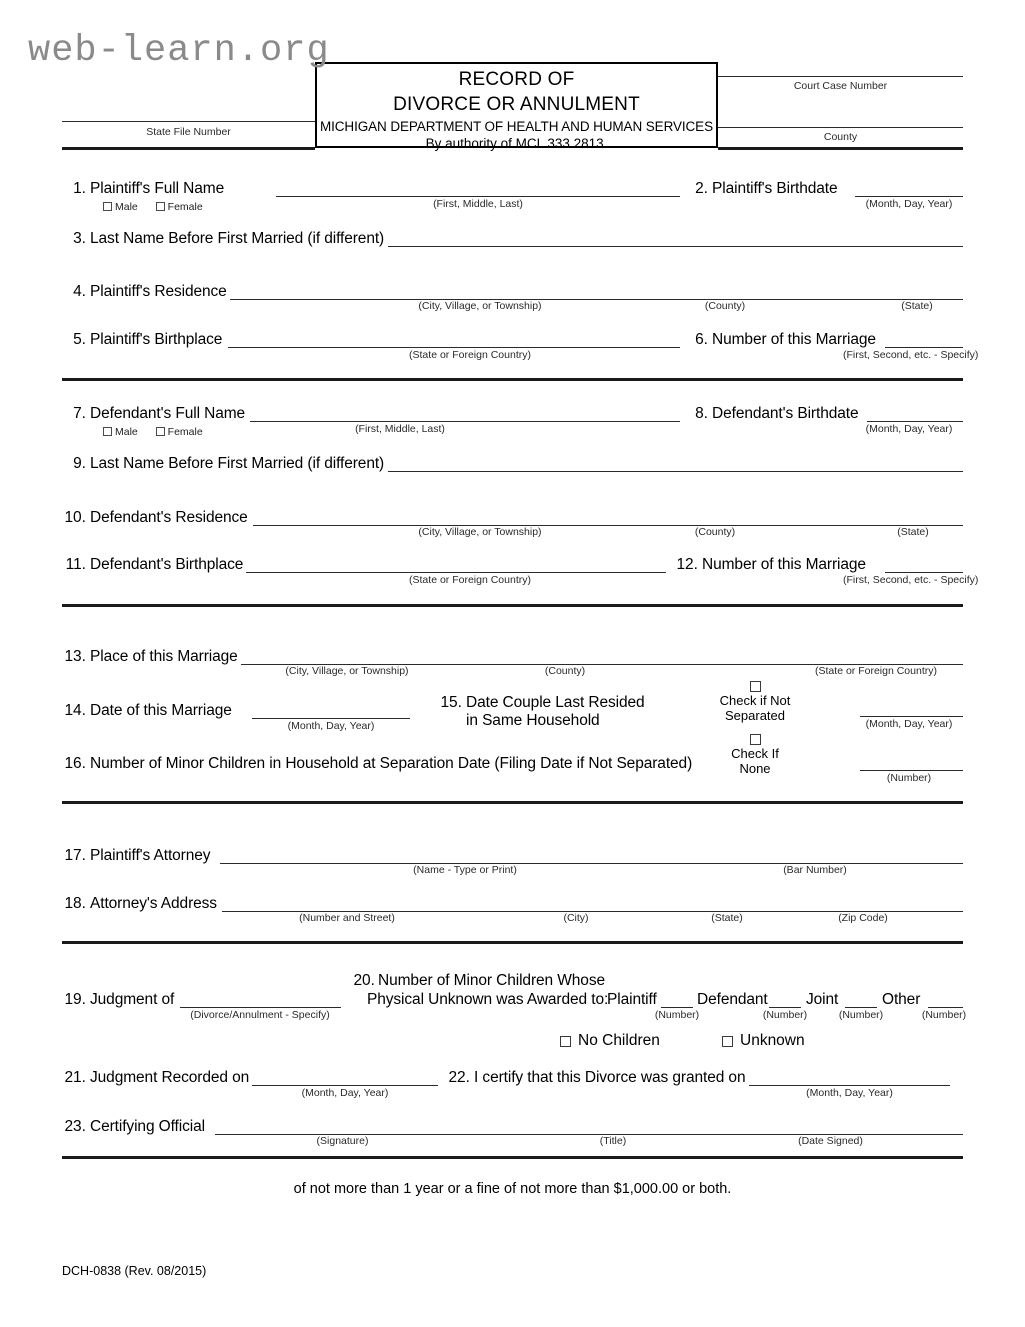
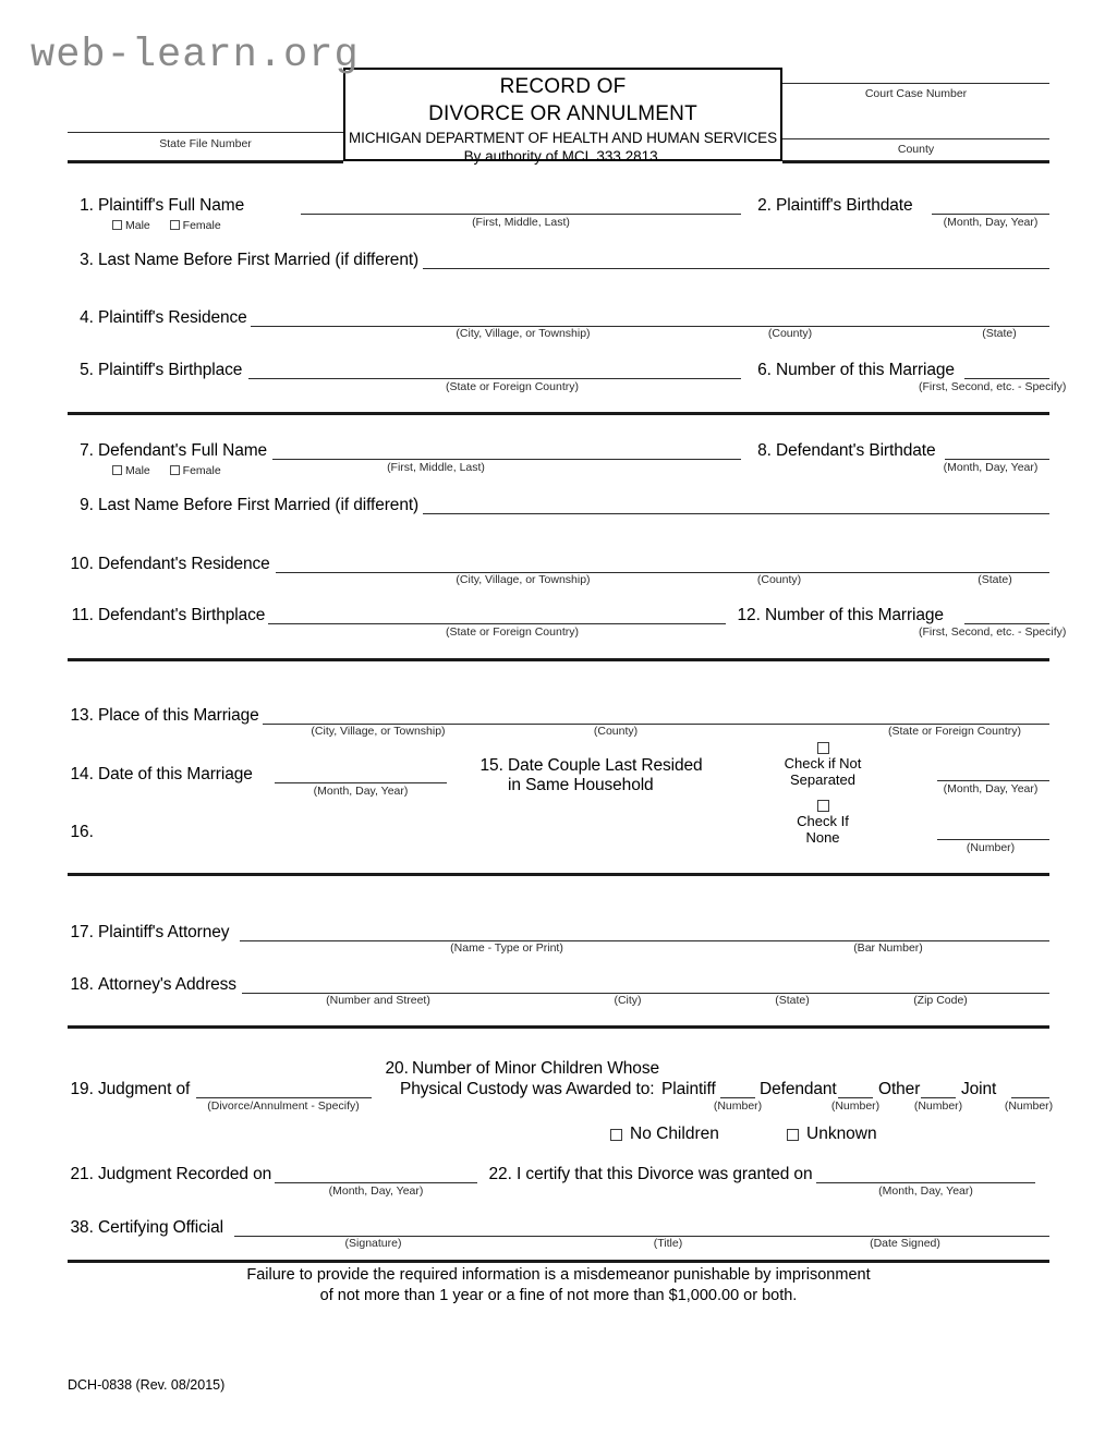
  web-learn.org
  State File Number
  Court Case Number
  County
  RECORD OF
  DIVORCE OR ANNULMENT
  MICHIGAN DEPARTMENT OF HEALTH AND HUMAN SERVICES
  By authority of MCL 333.2813.
  1.
  Plaintiff's Full Name
  (First, Middle, Last)
  Male Female
  2.
  Plaintiff's Birthdate
  (Month, Day, Year)
  3.
  Last Name Before First Married (if different)
  4.
  Plaintiff's Residence
  (City, Village, or Township)
  (County)
  (State)
  5.
  Plaintiff's Birthplace
  (State or Foreign Country)
  6.
  Number of this Marriage
  (First, Second, etc. - Specify)
  7.
  Defendant's Full Name
  (First, Middle, Last)
  Male Female
  8.
  Defendant's Birthdate
  (Month, Day, Year)
  9.
  Last Name Before First Married (if different)
  10.
  Defendant's Residence
  (City, Village, or Township)
  (County)
  (State)
  11.
  Defendant's Birthplace
  (State or Foreign Country)
  12.
  Number of this Marriage
  (First, Second, etc. - Specify)
  13.
  Place of this Marriage
  (City, Village, or Township)
  (County)
  (State or Foreign Country)
  14.
  Date of this Marriage
  (Month, Day, Year)
  15.
  Date Couple Last Resided
  in Same Household
  Check if Not
  Separated
  (Month, Day, Year)
  16.
- Number of Minor Children in Household at Separation Date (Filing Date if Not Separated)
  Check If
  None
  (Number)
  17.
  Plaintiff's Attorney
  (Name - Type or Print)
  (Bar Number)
  18.
  Attorney's Address
  (Number and Street)
  (City)
  (State)
  (Zip Code)
  20.
  Number of Minor Children Whose
  19.
  Judgment of
  (Divorce/Annulment - Specify)
- Physical Unknown was Awarded to:
+ Physical Custody was Awarded to:
  Plaintiff
  (Number)
  Defendant
  (Number)
- Joint
+ Other
  (Number)
- Other
+ Joint
  (Number)
  No Children
  Unknown
  21.
  Judgment Recorded on
  (Month, Day, Year)
  22.
  I certify that this Divorce was granted on
  (Month, Day, Year)
- 23.
+ 38.
  Certifying Official
  (Signature)
  (Title)
  (Date Signed)
+ Failure to provide the required information is a misdemeanor punishable by imprisonment
  of not more than 1 year or a fine of not more than $1,000.00 or both.
  DCH-0838 (Rev. 08/2015)
